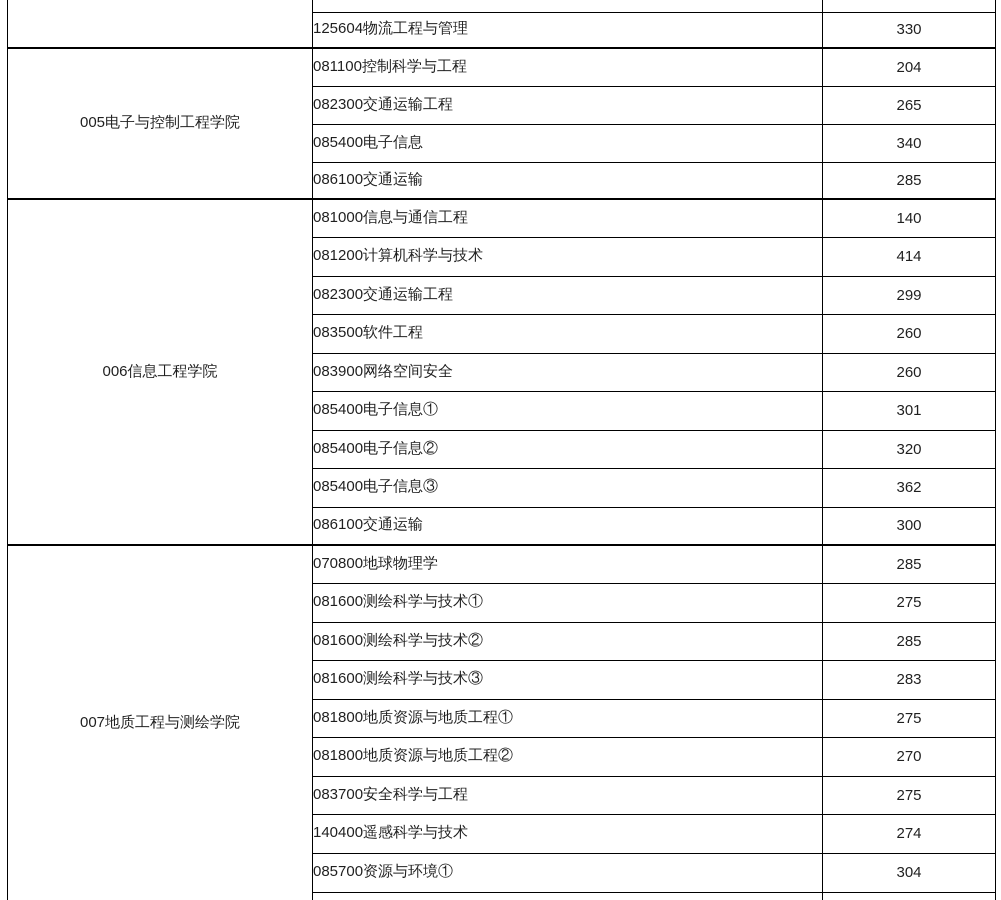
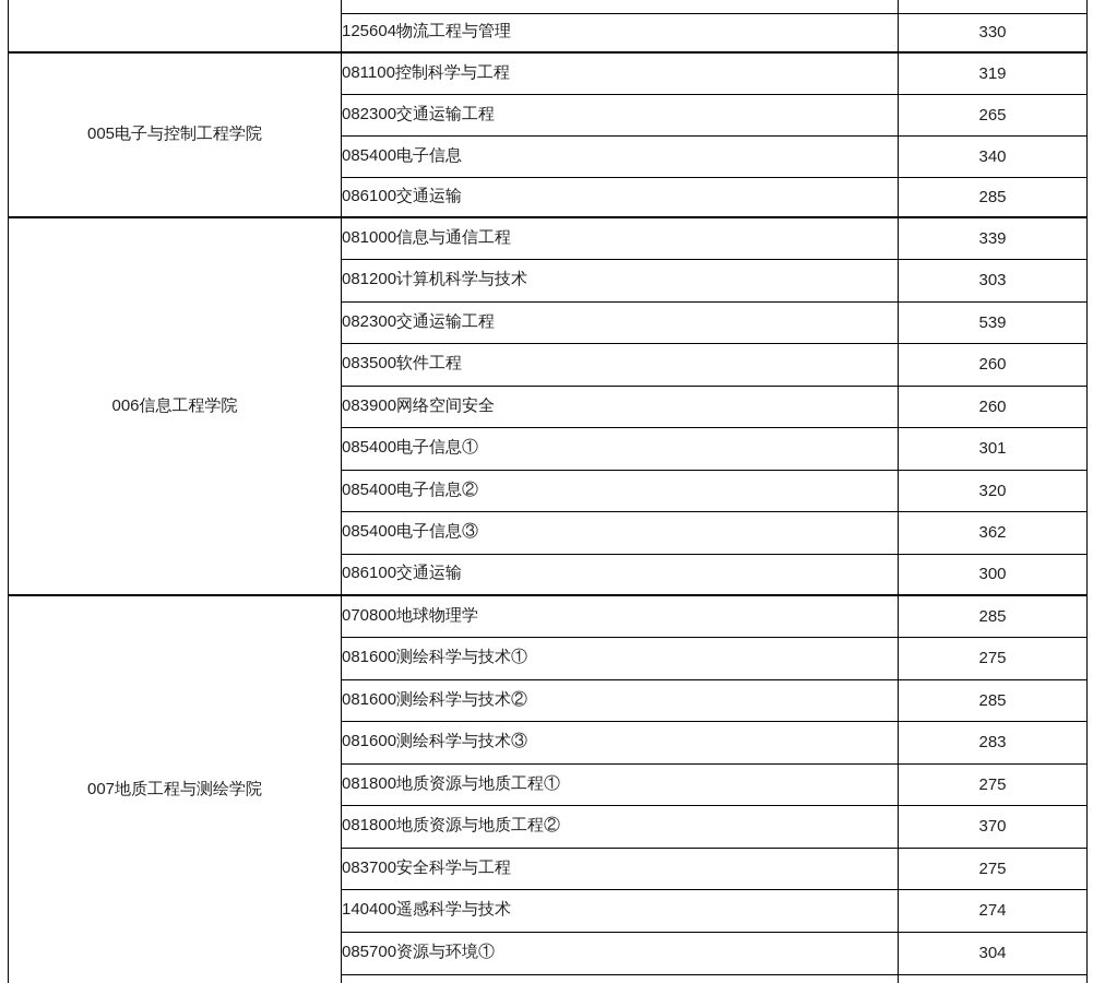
  125604物流工程与管理	330
- 005电子与控制工程学院	081100控制科学与工程	204
+ 005电子与控制工程学院	081100控制科学与工程	319
  082300交通运输工程	265
  085400电子信息	340
  086100交通运输	285
- 006信息工程学院	081000信息与通信工程	140
+ 006信息工程学院	081000信息与通信工程	339
- 081200计算机科学与技术	414
+ 081200计算机科学与技术	303
- 082300交通运输工程	299
+ 082300交通运输工程	539
  083500软件工程	260
  083900网络空间安全	260
  085400电子信息①	301
  085400电子信息②	320
  085400电子信息③	362
  086100交通运输	300
  007地质工程与测绘学院	070800地球物理学	285
  081600测绘科学与技术①	275
  081600测绘科学与技术②	285
  081600测绘科学与技术③	283
  081800地质资源与地质工程①	275
- 081800地质资源与地质工程②	270
+ 081800地质资源与地质工程②	370
  083700安全科学与工程	275
  140400遥感科学与技术	274
  085700资源与环境①	304
